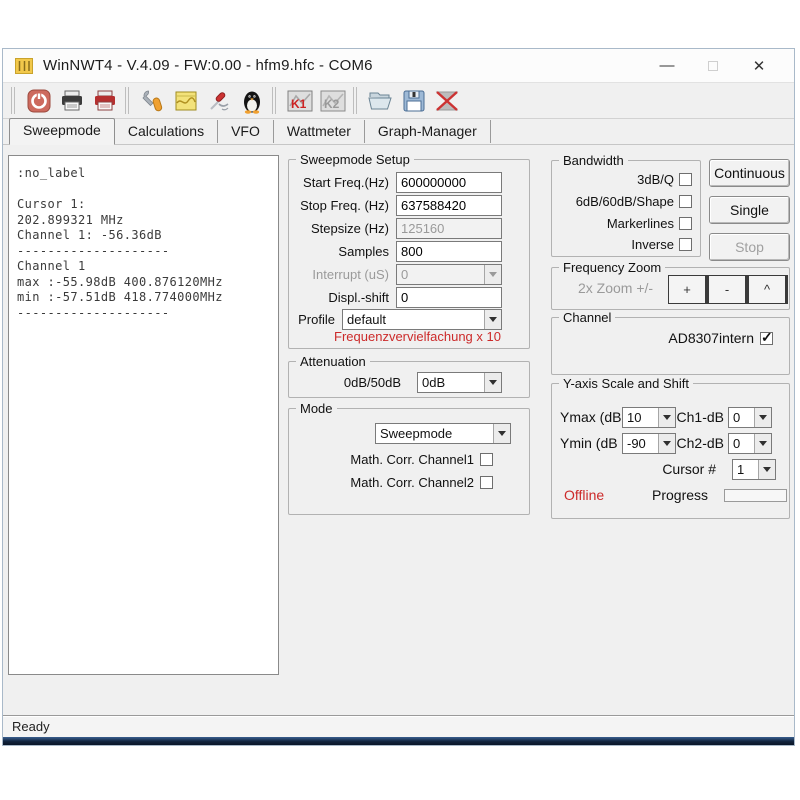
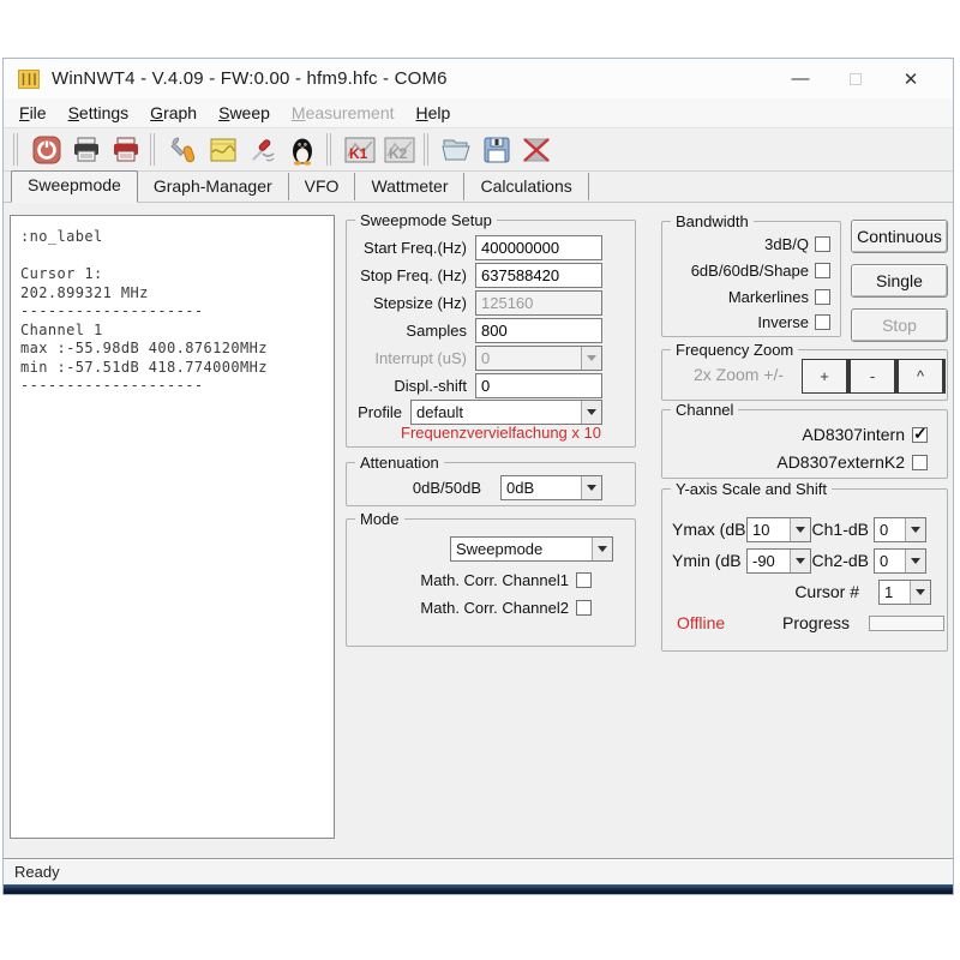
  WinNWT4 - V.4.09 - FW:0.00 - hfm9.hfc - COM6
  —
  ✕
+ File
+ Settings
+ Graph
+ Sweep
+ Measurement
+ Help
  K1
  K2
  Sweepmode
- Calculations
+ Graph-Manager
  VFO
  Wattmeter
- Graph-Manager
+ Calculations
  :no_label
  Cursor 1:
  202.899321 MHz
- Channel 1: -56.36dB
  --------------------
  Channel 1
  max :-55.98dB 400.876120MHz
  min :-57.51dB 418.774000MHz
  --------------------
  Sweepmode Setup
  Start Freq.(Hz)
- 600000000
+ 400000000
  Stop Freq. (Hz)
  637588420
  Stepsize (Hz)
  125160
  Samples
  800
  Interrupt (uS)
  0
  Displ.-shift
  0
  Profile
  default
  Frequenzvervielfachung x 10
  Attenuation
  0dB/50dB
  0dB
  Mode
  Sweepmode
  Math. Corr. Channel1
  Math. Corr. Channel2
  Bandwidth
  3dB/Q
  6dB/60dB/Shape
  Markerlines
  Inverse
  Continuous
  Single
  Stop
  Frequency Zoom
  2x Zoom +/-
  +
  -
  ^
  Channel
  AD8307intern
+ AD8307externK2
  Y-axis Scale and Shift
  Ymax (dB
  10
  Ch1-dB
  0
  Ymin (dB
  -90
  Ch2-dB
  0
  Cursor #
  1
  Offline
  Progress
  Ready
